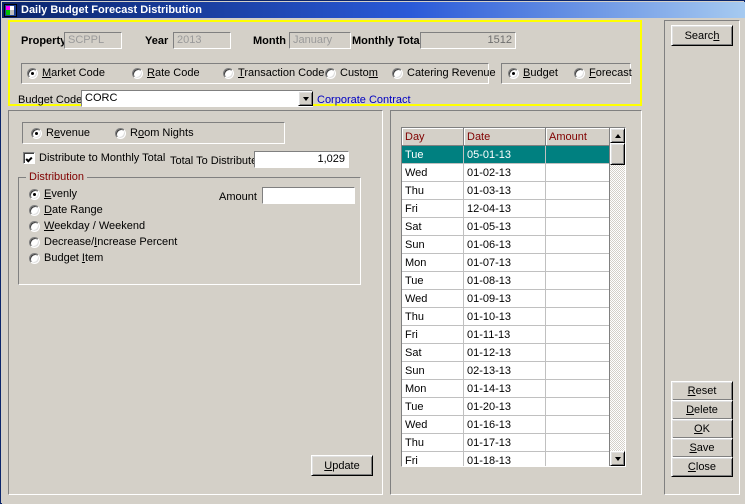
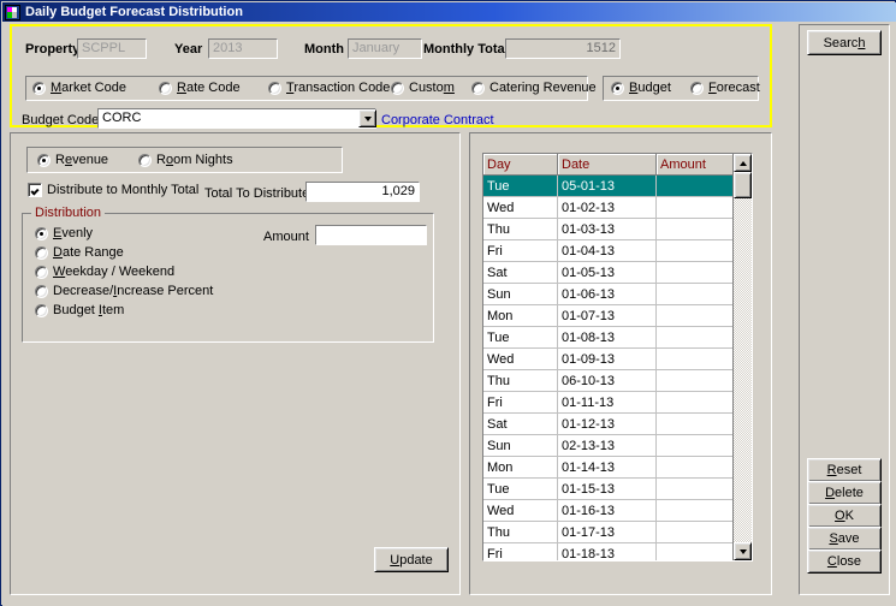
  Daily Budget Forecast Distribution
  Propert
  SCPPL
  Year
  2013
  Month
  January
  Monthly Tota
  1512
  Market Code
  Rate Code
  Transaction Code
  Custom
  Catering Revenue
  Budget
  Forecast
  Budget Code
  CORC
  Corporate Contract
  Revenue
  Room Nights
  Distribute to Monthly Total
  Total To Distribut
  1,029
  Distribution
  Evenly
  Date Range
  Weekday / Weekend
  Decrease/Increase Percent
  Budget Item
  Amount
  Update
  Day	Date	Amount
  Tue	05-01-13
  Wed	01-02-13
  Thu	01-03-13
- Fri	12-04-13
+ Fri	01-04-13
  Sat	01-05-13
  Sun	01-06-13
  Mon	01-07-13
  Tue	01-08-13
  Wed	01-09-13
- Thu	01-10-13
+ Thu	06-10-13
  Fri	01-11-13
  Sat	01-12-13
  Sun	02-13-13
  Mon	01-14-13
- Tue	01-20-13
+ Tue	01-15-13
  Wed	01-16-13
  Thu	01-17-13
  Fri	01-18-13
  Search
  Reset
  Delete
  OK
  Save
  Close
